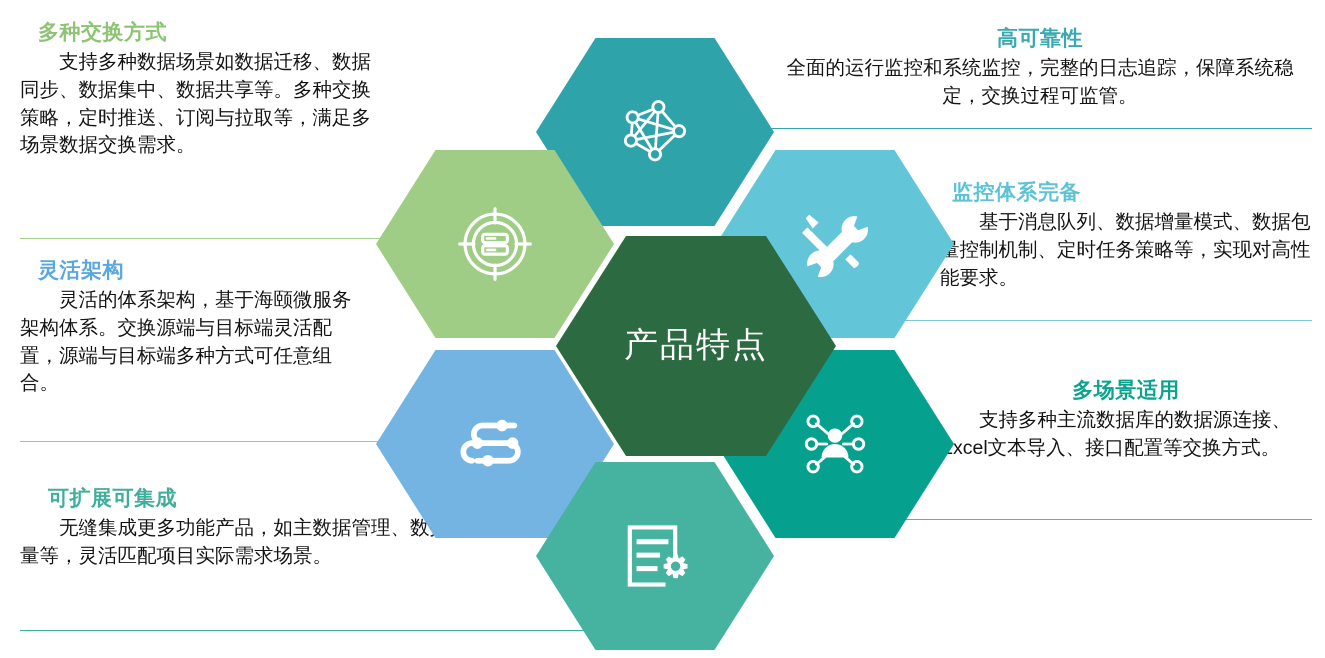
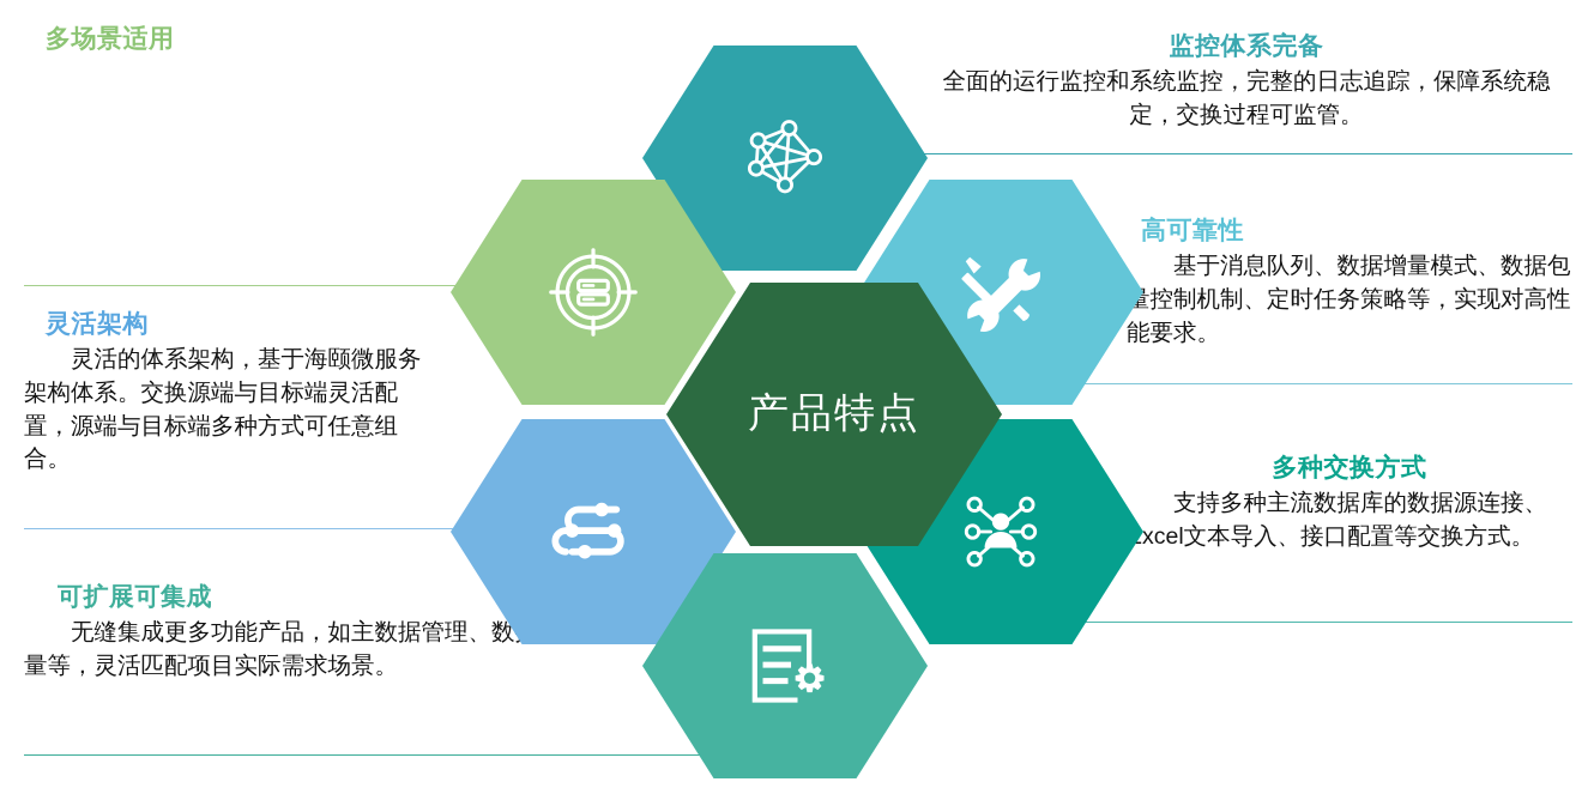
- 多种交换方式
+ 多场景适用
- 支持多种数据场景如数据迁移、数据同步、数据集中、数据共享等。多种交换策略，定时推送、订阅与拉取等，满足多场景数据交换需求。
  灵活架构
  灵活的体系架构，基于海颐微服务架构体系。交换源端与目标端灵活配置，源端与目标端多种方式可任意组合。
  可扩展可集成
  无缝集成更多功能产品，如主数据管理、数量等，灵活匹配项目实际需求场景。
- 高可靠性
+ 监控体系完备
  全面的运行监控和系统监控，完整的日志追踪，保障系统稳定，交换过程可监管。
- 监控体系完备
+ 高可靠性
  基于消息队列、数据增量模式、数据包控制机制、定时任务策略等，实现对高性能要求。
- 多场景适用
+ 多种交换方式
  支持多种主流数据库的数据源连接、xcel文本导入、接口配置等交换方式。
  产品特点
